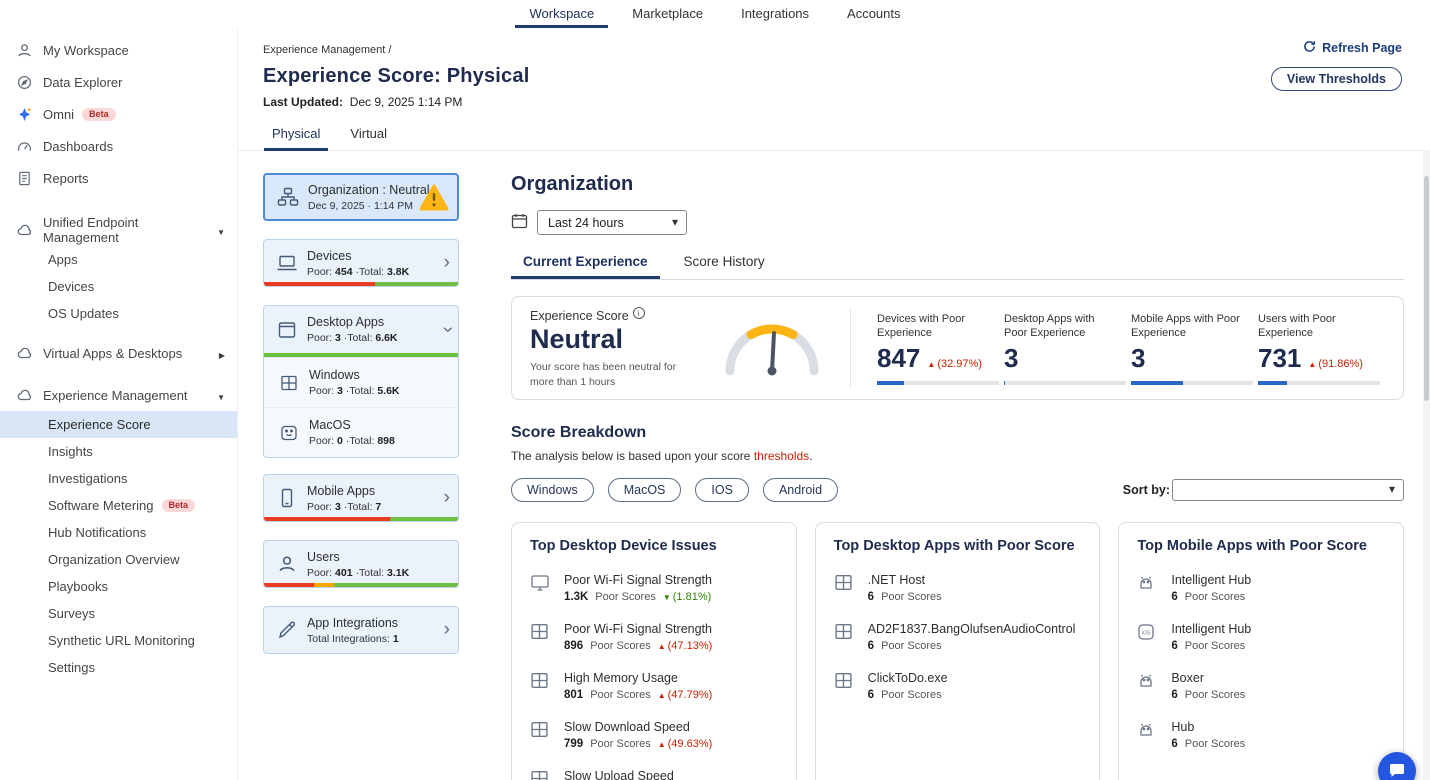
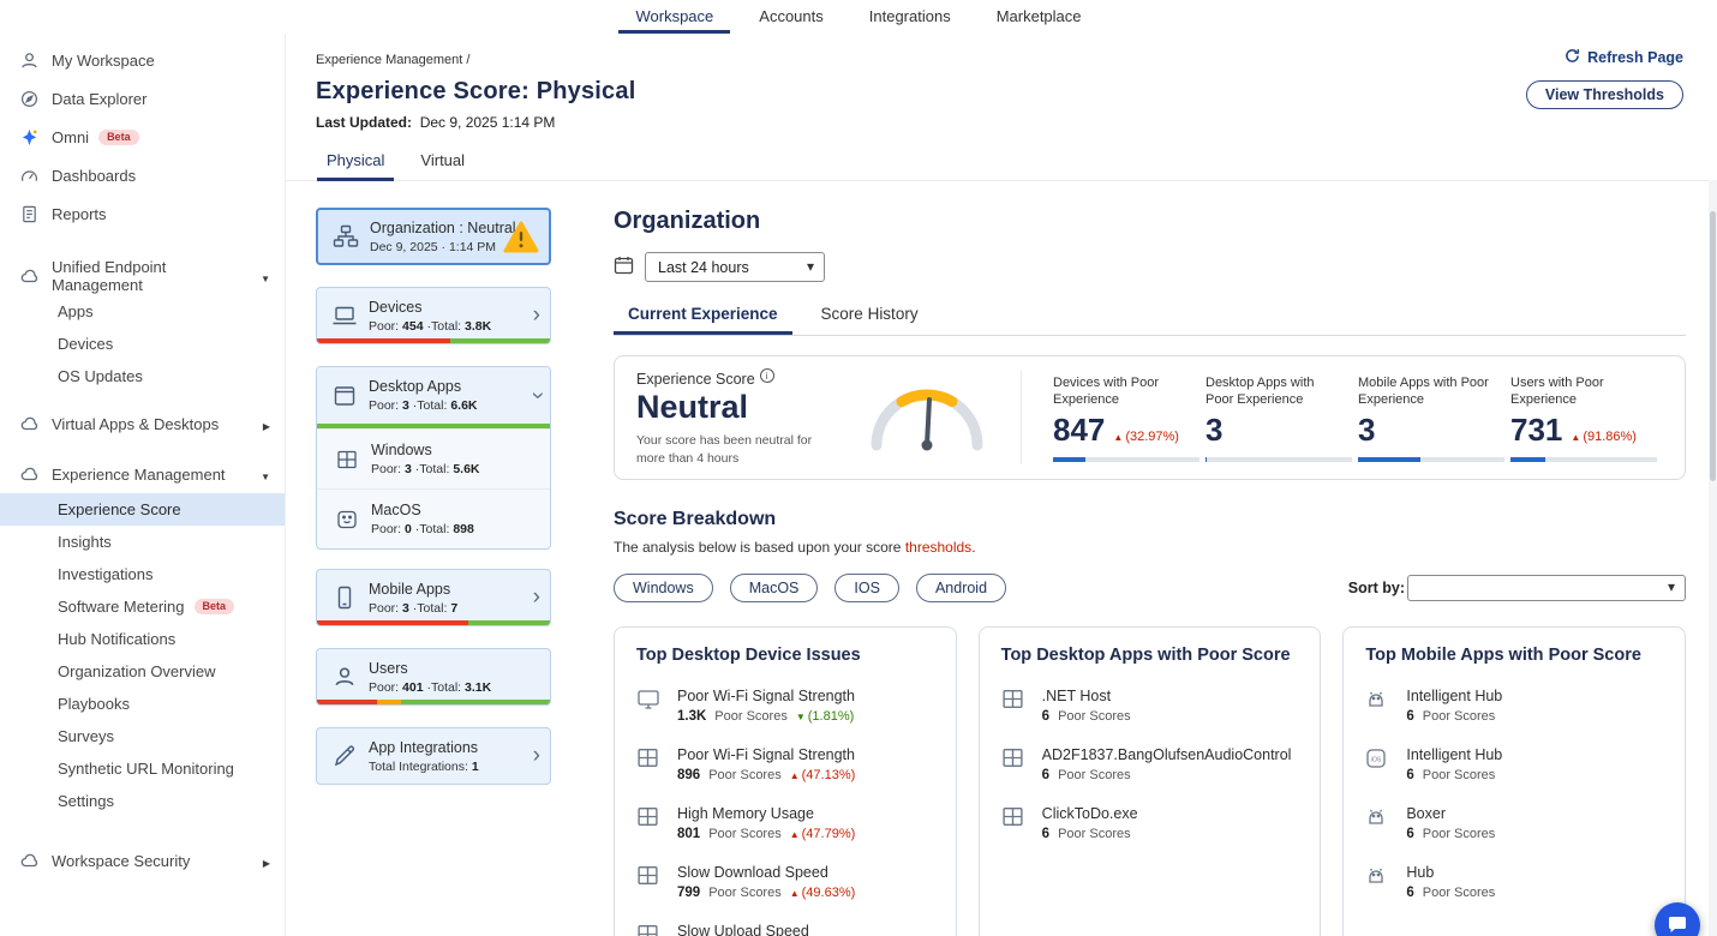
  Workspace
- Marketplace
+ Accounts
  Integrations
- Accounts
+ Marketplace
  My Workspace
  Data Explorer
  Omni
  Beta
  Dashboards
  Reports
  Unified Endpoint Management
  Apps
  Devices
  OS Updates
  Virtual Apps & Desktops
  Experience Management
  Experience Score
  Insights
  Investigations
  Software Metering
  Beta
  Hub Notifications
  Organization Overview
  Playbooks
  Surveys
  Synthetic URL Monitoring
  Settings
+ Workspace Security
  Experience Management /
  Experience Score: Physical
  Last Updated: Dec 9, 2025 1:14 PM
  Refresh Page
  View Thresholds
  Physical
  Virtual
  Organization : Neutr
  Dec 9, 2025 · 1:14 PM
  Devices
  Poor: 454 ·Total: 3.8K
  Desktop Apps
  Poor: 3 ·Total: 6.6K
  Windows
  Poor: 3 ·Total: 5.6K
  MacOS
  Poor: 0 ·Total: 898
  Mobile Apps
  Poor: 3 ·Total: 7
  Users
  Poor: 401 ·Total: 3.1K
  App Integrations
  Total Integrations: 1
  Organization
  Last 24 hours
  Current Experience
  Score History
  Experience Score
  Neutral
- Your score has been neutral for more than 1 hours
+ Your score has been neutral for more than 4 hours
  Devices with Poor Experience
  847
  (32.97%)
  Desktop Apps with Poor Experience
  3
  Mobile Apps with Poor Experience
  3
  Users with Poor Experience
  731
  (91.86%)
  Score Breakdown
  The analysis below is based upon your score thresholds.
  Windows
  MacOS
  IOS
  Android
  Sort by:
  Top Desktop Device Issues
  Poor Wi-Fi Signal Strength
  1.3K
  Poor Scores
  (1.81%)
  Poor Wi-Fi Signal Strength
  896
  Poor Scores
  (47.13%)
  High Memory Usage
  801
  Poor Scores
  (47.79%)
  Slow Download Speed
  799
  Poor Scores
  (49.63%)
  Slow Upload Speed
  Top Desktop Apps with Poor Score
  .NET Host
  6
  Poor Scores
  AD2F1837.BangOlufsenAudioControl
  6
  Poor Scores
  ClickToDo.exe
  6
  Poor Scores
  Top Mobile Apps with Poor Score
  Intelligent Hub
  6
  Poor Scores
  Intelligent Hub
  6
  Poor Scores
  Boxer
  6
  Poor Scores
  Hub
  6
  Poor Scores
